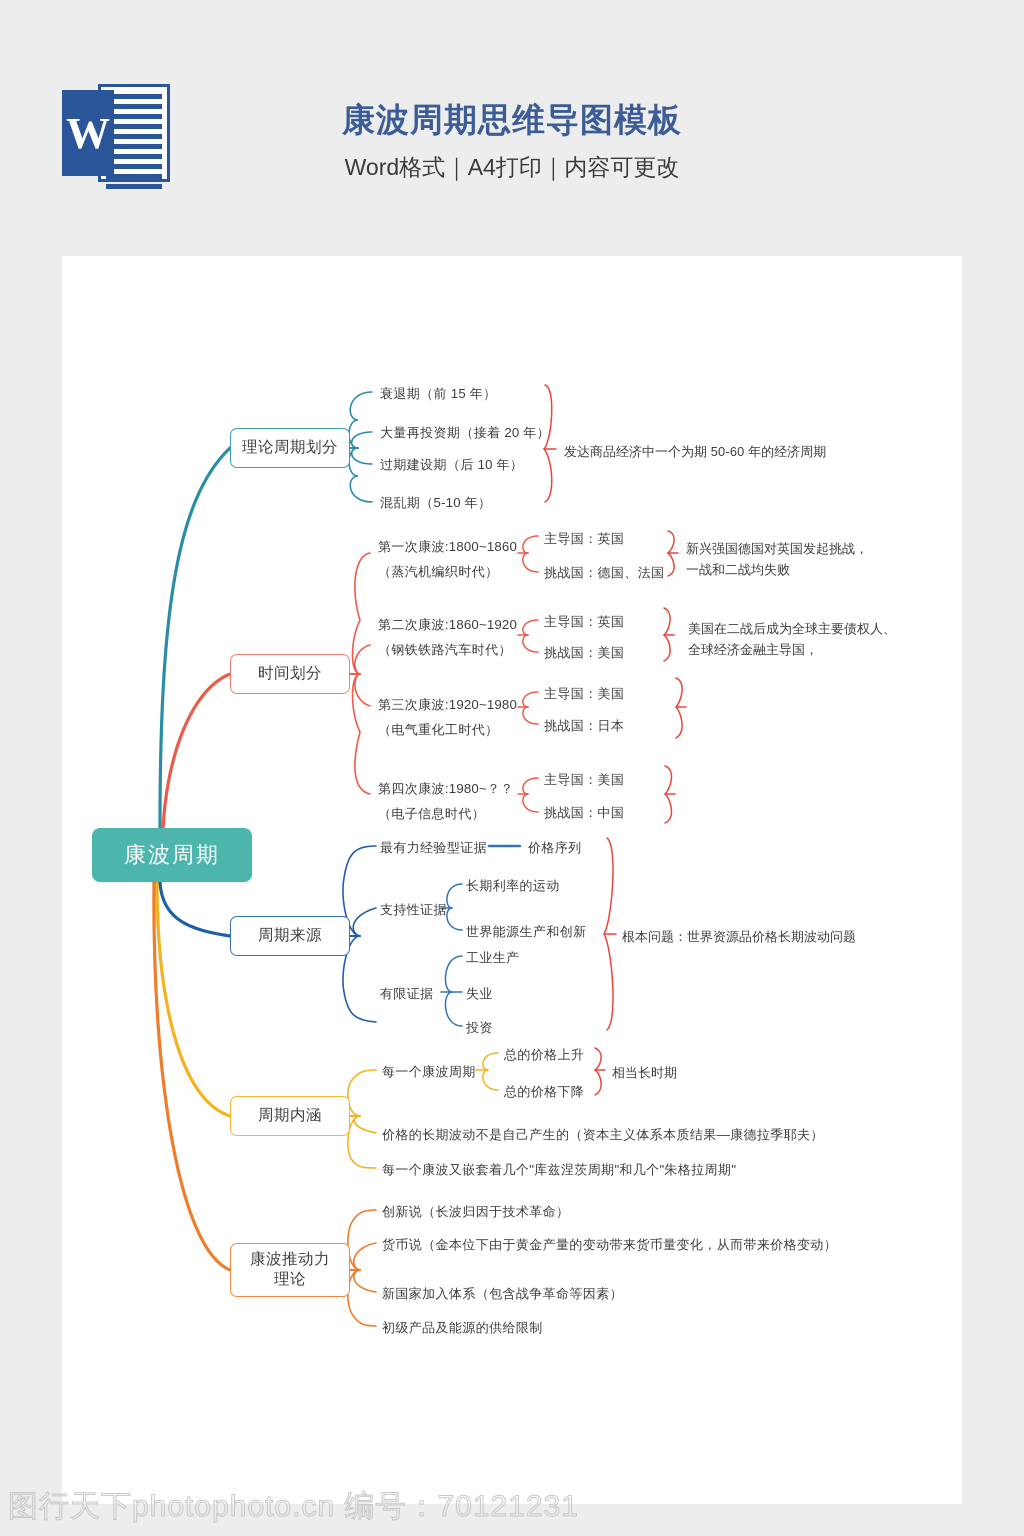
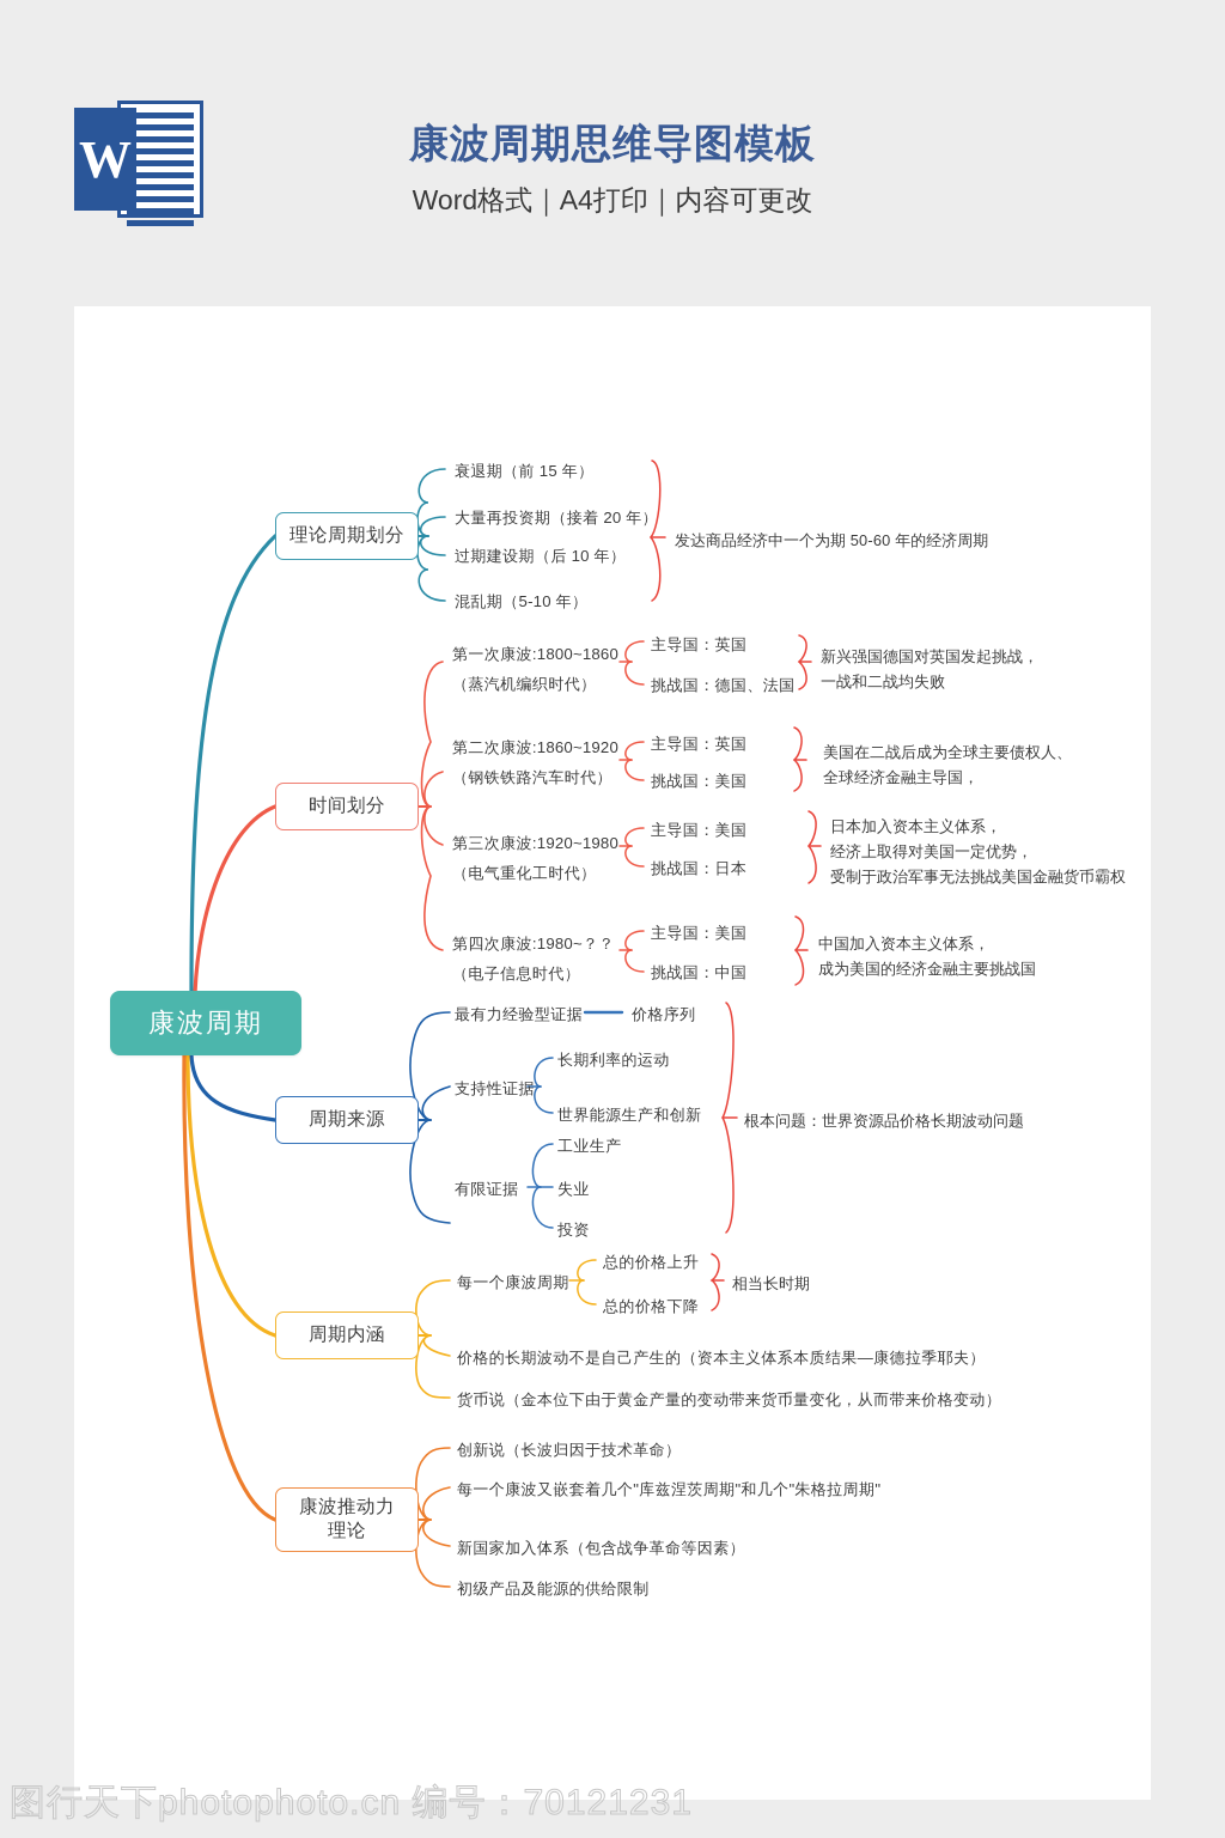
  W
  康波周期思维导图模板
  Word格式｜A4打印｜内容可更改
  康波周期
  理论周期划分
  时间划分
  周期来源
  周期内涵
  康波推动力
  理论
  衰退期（前 15 年）
  大量再投资期（接着 20 年）
  过期建设期（后 10 年）
  混乱期（5-10 年）
  发达商品经济中一个为期 50-60 年的经济周期
  第一次康波:1800~1860
  （蒸汽机编织时代）
  主导国：英国
  挑战国：德国、法国
  新兴强国德国对英国发起挑战，
  一战和二战均失败
  第二次康波:1860~1920
  （钢铁铁路汽车时代）
  主导国：英国
  挑战国：美国
  美国在二战后成为全球主要债权人、
  全球经济金融主导国，
  第三次康波:1920~1980
  （电气重化工时代）
  主导国：美国
  挑战国：日本
+ 日本加入资本主义体系，
+ 经济上取得对美国一定优势，
+ 受制于政治军事无法挑战美国金融货币霸权
  第四次康波:1980~？？
  （电子信息时代）
  主导国：美国
  挑战国：中国
+ 中国加入资本主义体系，
+ 成为美国的经济金融主要挑战国
  最有力经验型证据
  价格序列
  支持性证据
  长期利率的运动
  世界能源生产和创新
  有限证据
  工业生产
  失业
  投资
  根本问题：世界资源品价格长期波动问题
  每一个康波周期
  总的价格上升
  总的价格下降
  相当长时期
  价格的长期波动不是自己产生的（资本主义体系本质结果—康德拉季耶夫）
- 每一个康波又嵌套着几个"库兹涅茨周期"和几个"朱格拉周期"
+ 货币说（金本位下由于黄金产量的变动带来货币量变化，从而带来价格变动）
  创新说（长波归因于技术革命）
- 货币说（金本位下由于黄金产量的变动带来货币量变化，从而带来价格变动）
+ 每一个康波又嵌套着几个"库兹涅茨周期"和几个"朱格拉周期"
  新国家加入体系（包含战争革命等因素）
  初级产品及能源的供给限制
  图行天下photophoto.cn 编号：70121231
